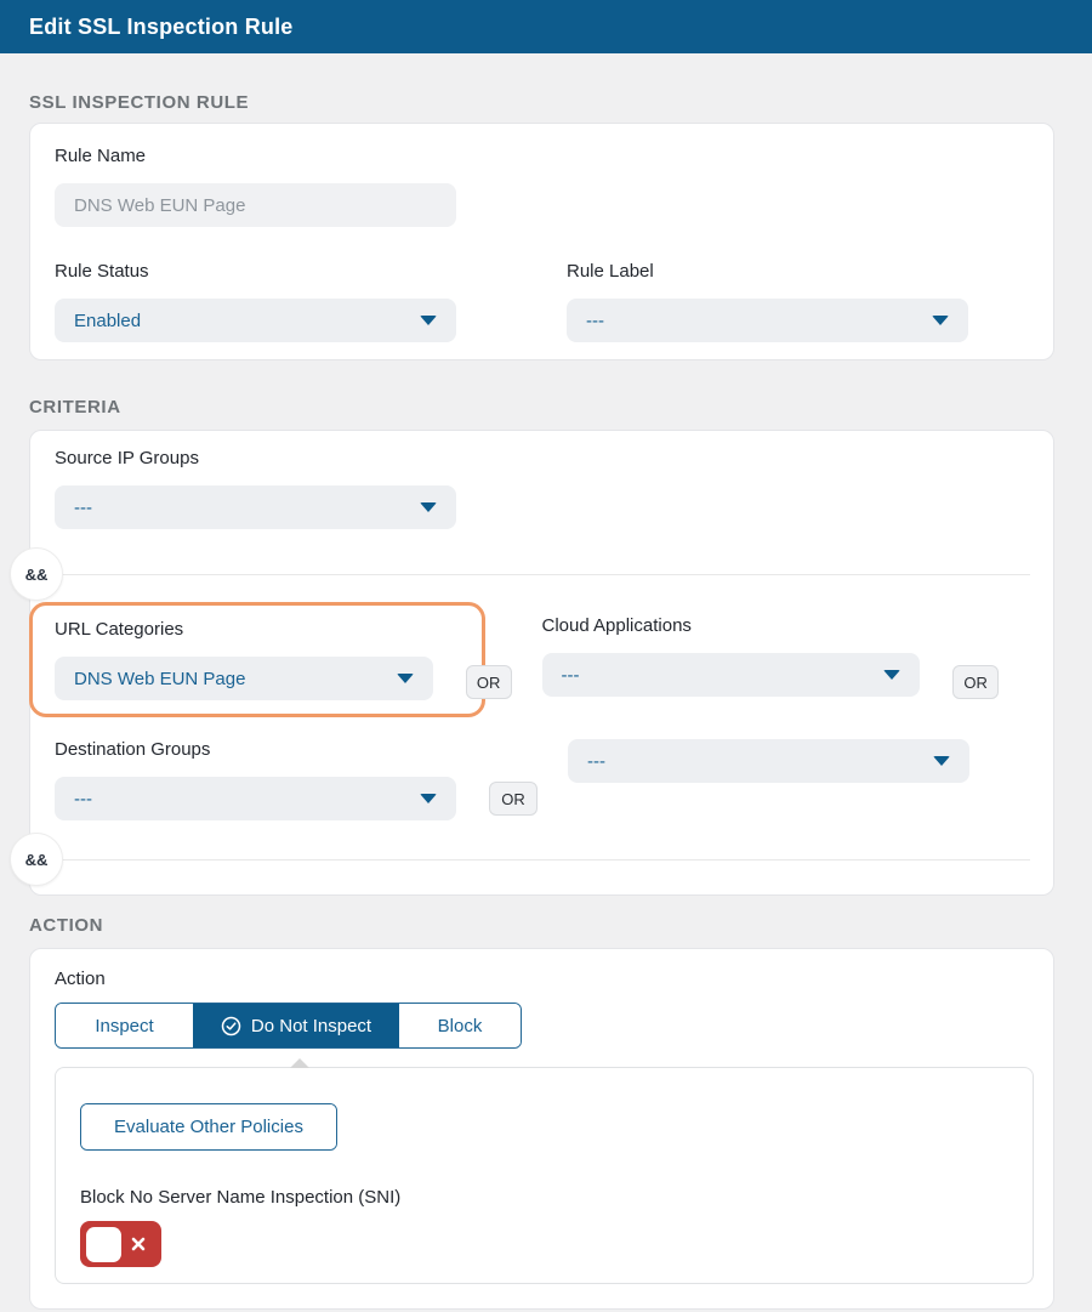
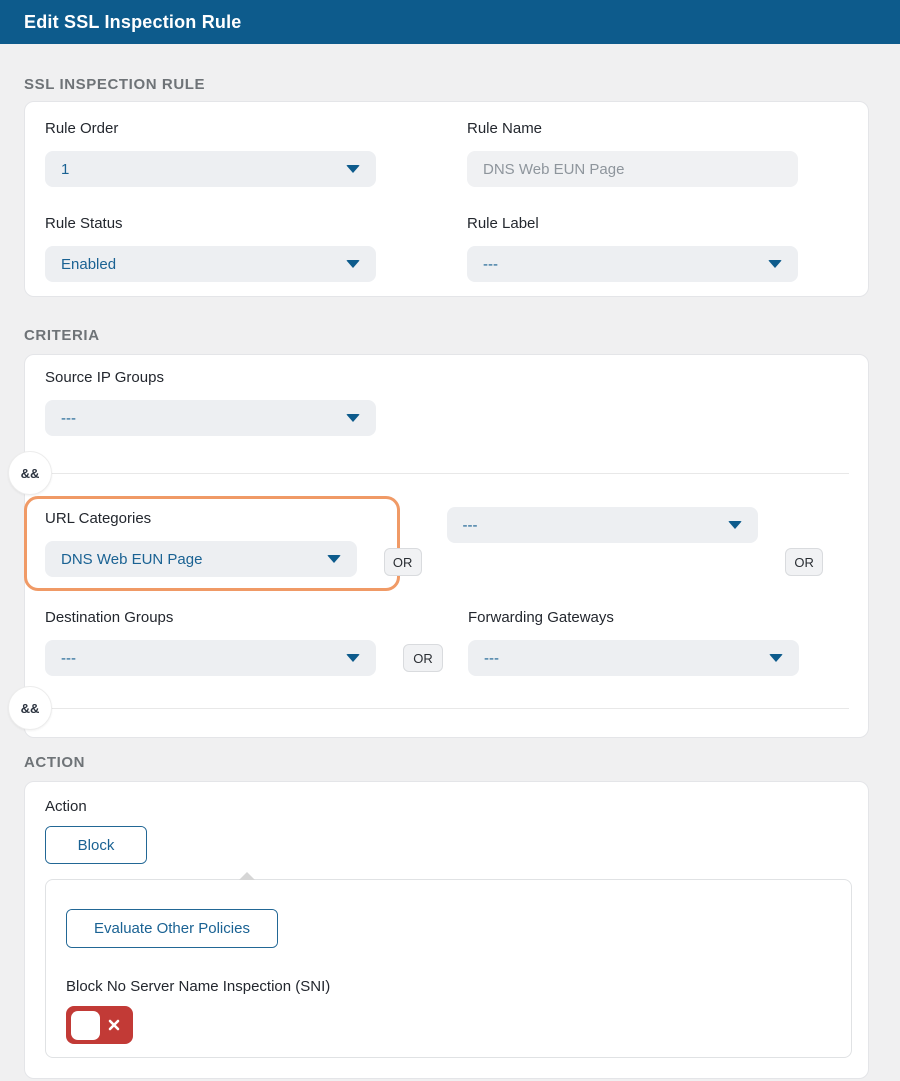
  Edit SSL Inspection Rule
  SSL INSPECTION RULE
+ Rule Order
+ 1
  Rule Name
  DNS Web EUN Page
  Rule Status
  Enabled
  Rule Label
  ---
  CRITERIA
  &&
  &&
  Source IP Groups
  ---
  URL Categories
  DNS Web EUN Page
  OR
- Cloud Applications
  ---
  OR
  Destination Groups
  ---
  OR
+ Forwarding Gateways
  ---
  ACTION
  Action
- Inspect
- Do Not Inspect
  Block
  Evaluate Other Policies
  Block No Server Name Inspection (SNI)
